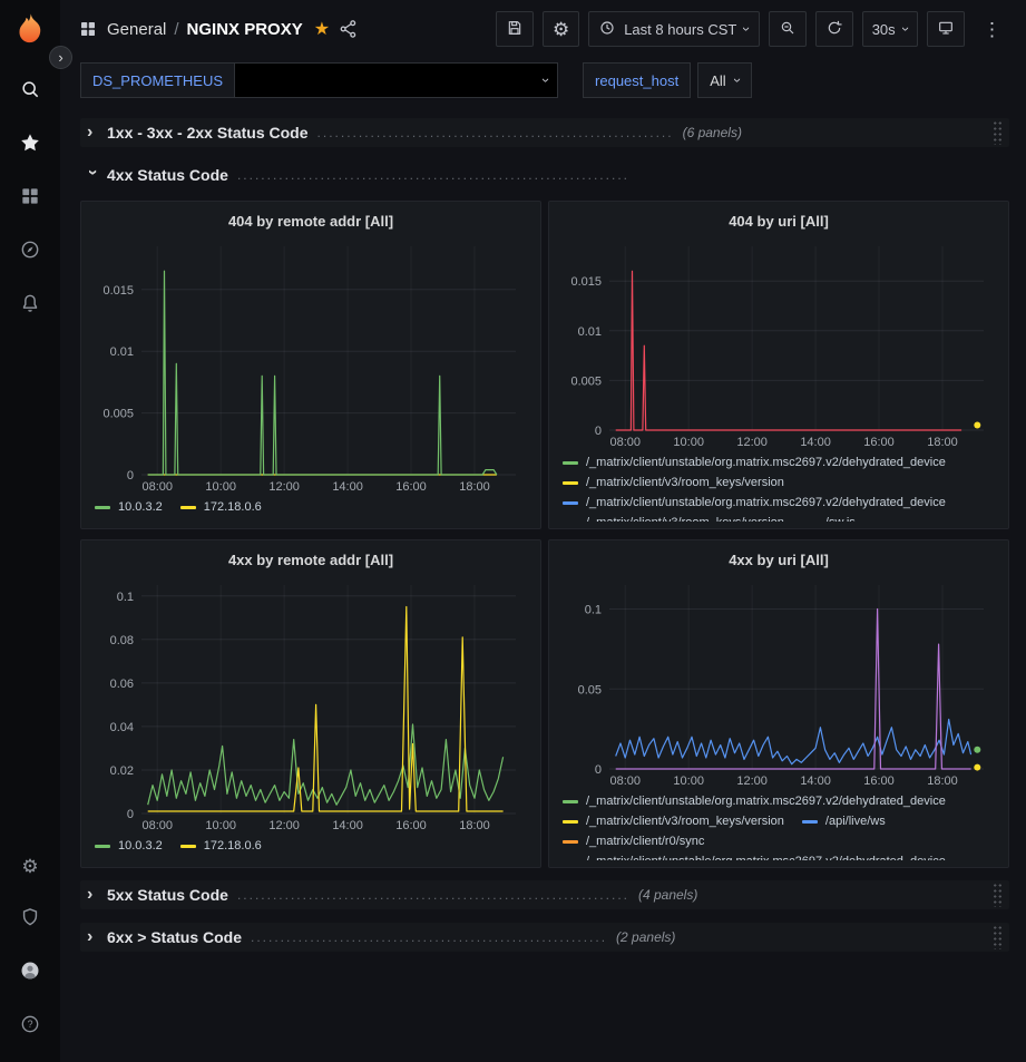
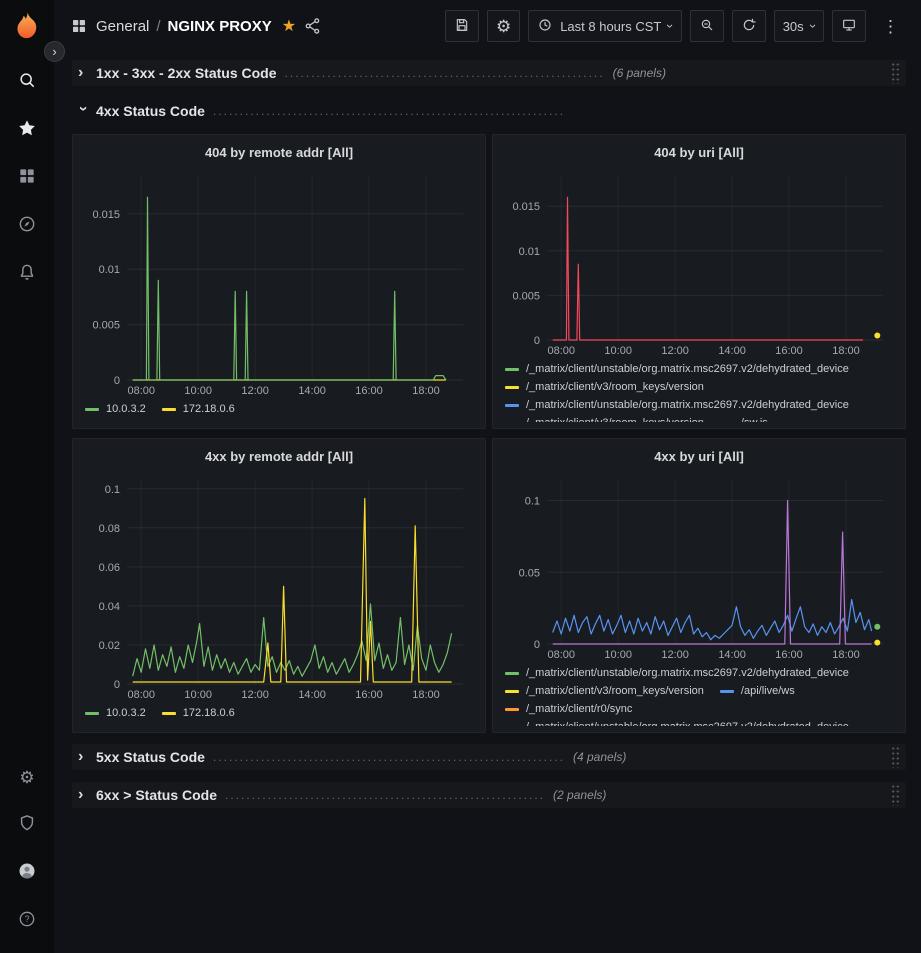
  ⚙
  ?
  ›
  General
  /
  NGINX PROXY
  ★
  ⚙
  Last 8 hours CST
  30s
  ⋮
- DS_PROMETHEUS
- request_host
- All
  ›
  1xx - 3xx - 2xx Status Code
  ............................................................
  (6 panels)
  4xx Status Code
  ..................................................................
  404 by remote addr [All]
  08:00
  10:00
  12:00
  14:00
  16:00
  18:00
  0
  0.005
  0.01
  0.015
  10.0.3.2
  172.18.0.6
  404 by uri [All]
  08:00
  10:00
  12:00
  14:00
  16:00
  18:00
  0
  0.005
  0.01
  0.015
  /_matrix/client/unstable/org.matrix.msc2697.v2/dehydrated_device
  /_matrix/client/v3/room_keys/version
  /_matrix/client/unstable/org.matrix.msc2697.v2/dehydrated_device
  4xx by remote addr [All]
  08:00
  10:00
  12:00
  14:00
  16:00
  18:00
  0
  0.02
  0.04
  0.06
  0.08
  0.1
  10.0.3.2
  172.18.0.6
  4xx by uri [All]
  08:00
  10:00
  12:00
  14:00
  16:00
  18:00
  0
  0.05
  0.1
  /_matrix/client/unstable/org.matrix.msc2697.v2/dehydrated_device
  /_matrix/client/v3/room_keys/version
  /api/live/ws
  /_matrix/client/r0/sync
  ›
  5xx Status Code
  ..................................................................
  (4 panels)
  ›
  6xx > Status Code
  ............................................................
  (2 panels)
